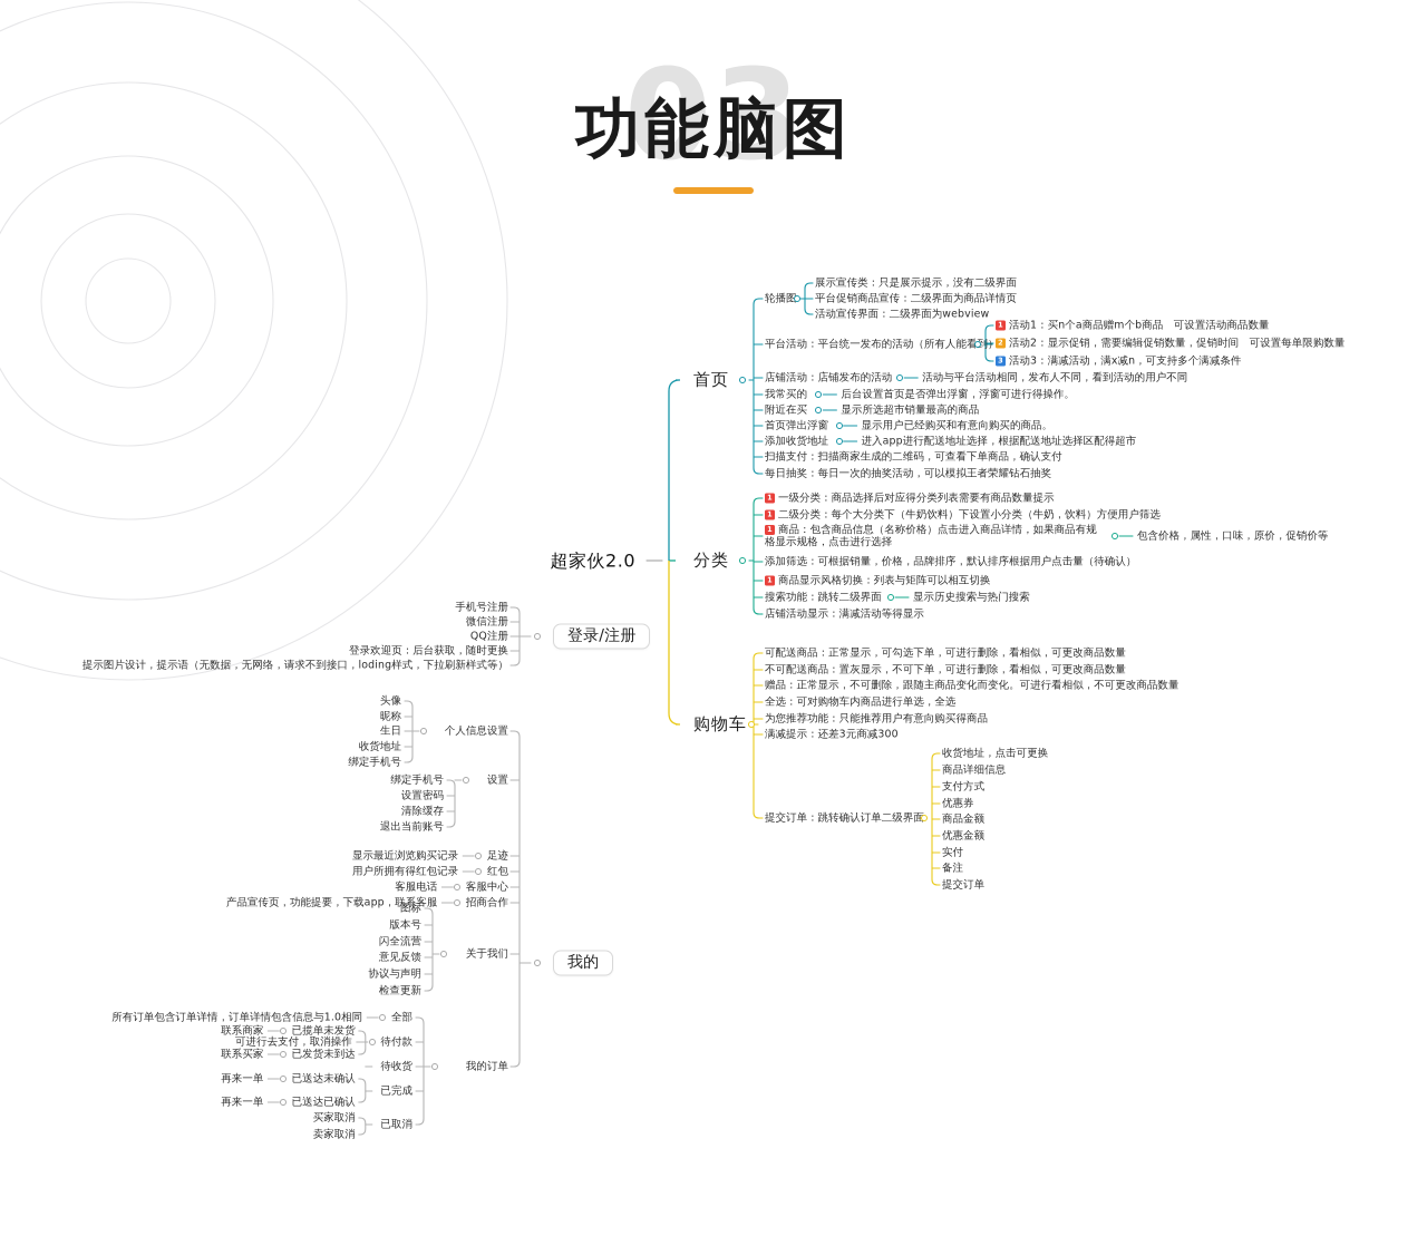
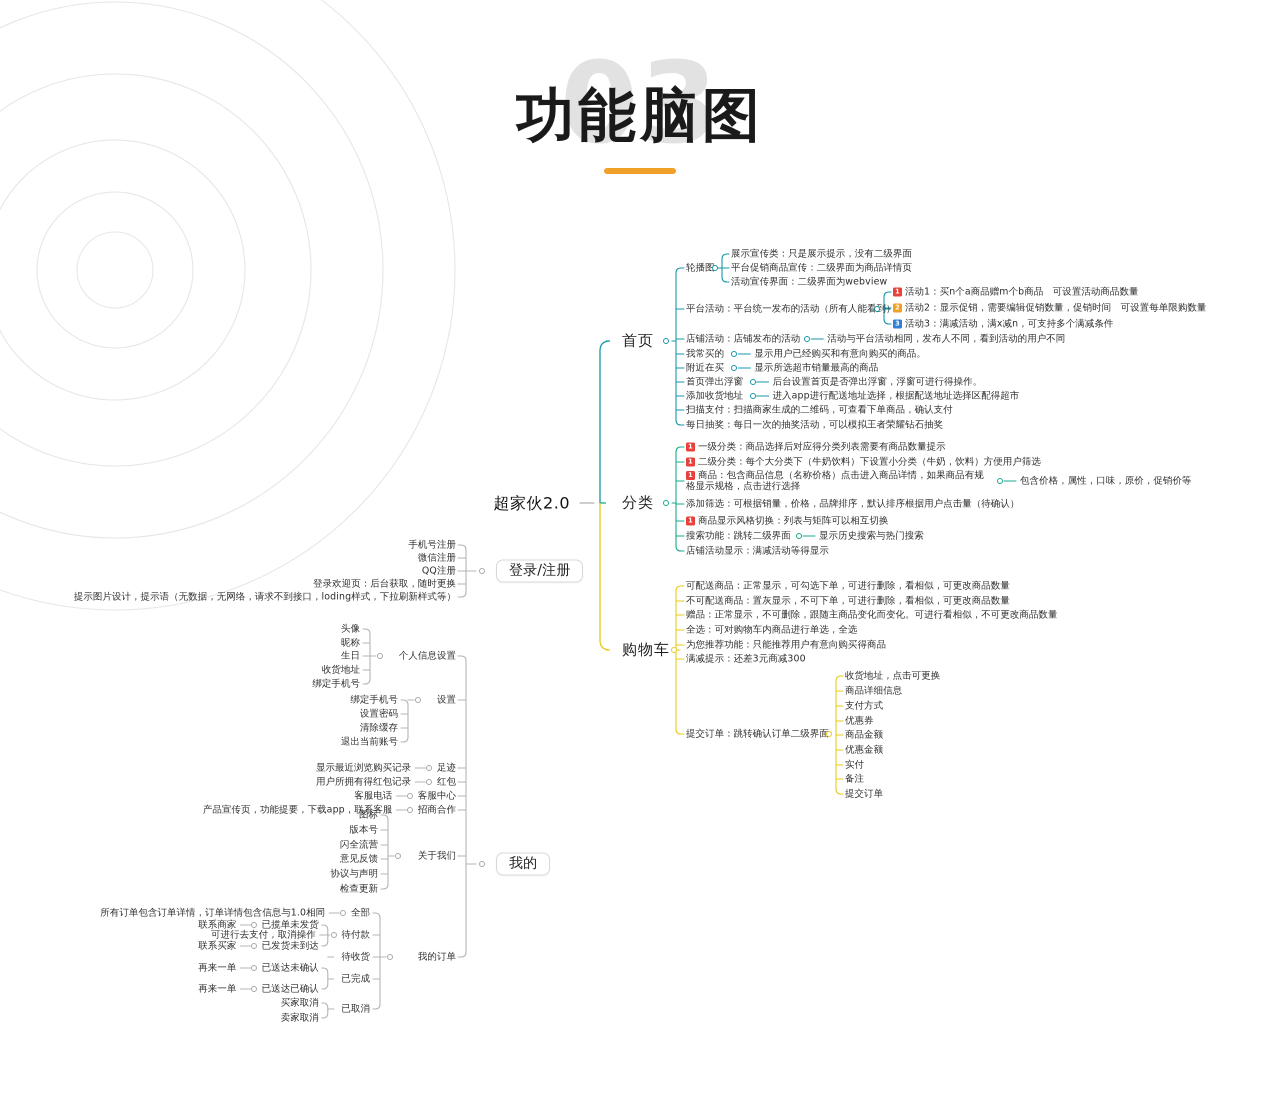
  03
  功能脑图
  超家伙2.0
  首页
  轮播图
  展示宣传类：只是展示提示，没有二级界面
  平台促销商品宣传：二级界面为商品详情页
  活动宣传界面：二级界面为webview
  平台活动：平台统一发布的活动（所有人能看到）
  1 活动1：买n个a商品赠m个b商品 可设置活动商品数量
  2 活动2：显示促销，需要编辑促销数量，促销时间 可设置每单限购数量
  3 活动3：满减活动，满x减n，可支持多个满减条件
  店铺活动：店铺发布的活动
  活动与平台活动相同，发布人不同，看到活动的用户不同
  我常买的
- 后台设置首页是否弹出浮窗，浮窗可进行得操作。
+ 显示用户已经购买和有意向购买的商品。
  附近在买
  显示所选超市销量最高的商品
  首页弹出浮窗
- 显示用户已经购买和有意向购买的商品。
+ 后台设置首页是否弹出浮窗，浮窗可进行得操作。
  添加收货地址
  进入app进行配送地址选择，根据配送地址选择区配得超市
  扫描支付：扫描商家生成的二维码，可查看下单商品，确认支付
  每日抽奖：每日一次的抽奖活动，可以模拟王者荣耀钻石抽奖
  分类
  1 一级分类：商品选择后对应得分类列表需要有商品数量提示
  1 二级分类：每个大分类下（牛奶饮料）下设置小分类（牛奶，饮料）方便用户筛选
  1 商品：包含商品信息（名称价格）点击进入商品详情，如果商品有规格显示规格，点击进行选择
  包含价格，属性，口味，原价，促销价等
  添加筛选：可根据销量，价格，品牌排序，默认排序根据用户点击量（待确认）
  1 商品显示风格切换：列表与矩阵可以相互切换
  搜索功能：跳转二级界面
  显示历史搜索与热门搜索
  店铺活动显示：满减活动等得显示
  购物车
  可配送商品：正常显示，可勾选下单，可进行删除，看相似，可更改商品数量
  不可配送商品：置灰显示，不可下单，可进行删除，看相似，可更改商品数量
  赠品：正常显示，不可删除，跟随主商品变化而变化。可进行看相似，不可更改商品数量
  全选：可对购物车内商品进行单选，全选
  为您推荐功能：只能推荐用户有意向购买得商品
  满减提示：还差3元商减300
  提交订单：跳转确认订单二级界面
  收货地址，点击可更换
  商品详细信息
  支付方式
  优惠券
  商品金额
  优惠金额
  实付
  备注
  提交订单
  登录/注册
  手机号注册
  微信注册
  QQ注册
  登录欢迎页：后台获取，随时更换
  提示图片设计，提示语（无数据，无网络，请求不到接口，loding样式，下拉刷新样式等）
  我的
  个人信息设置
  头像
  昵称
  生日
  收货地址
  绑定手机号
  设置
  绑定手机号
  设置密码
  清除缓存
  退出当前账号
  足迹
  显示最近浏览购买记录
  红包
  用户所拥有得红包记录
  客服中心
  客服电话
  招商合作
  产品宣传页，功能提要，下载app，联系客服
  关于我们
  图标
  版本号
  闪全流营
  意见反馈
  协议与声明
  检查更新
  我的订单
  全部
  所有订单包含订单详情，订单详情包含信息与1.0相同
  待付款
  可进行去支付，取消操作
  待收货
  已揽单未发货
  联系商家
  已发货未到达
  联系买家
  已完成
  已送达未确认
  再来一单
  已送达已确认
  再来一单
  已取消
  买家取消
  卖家取消
